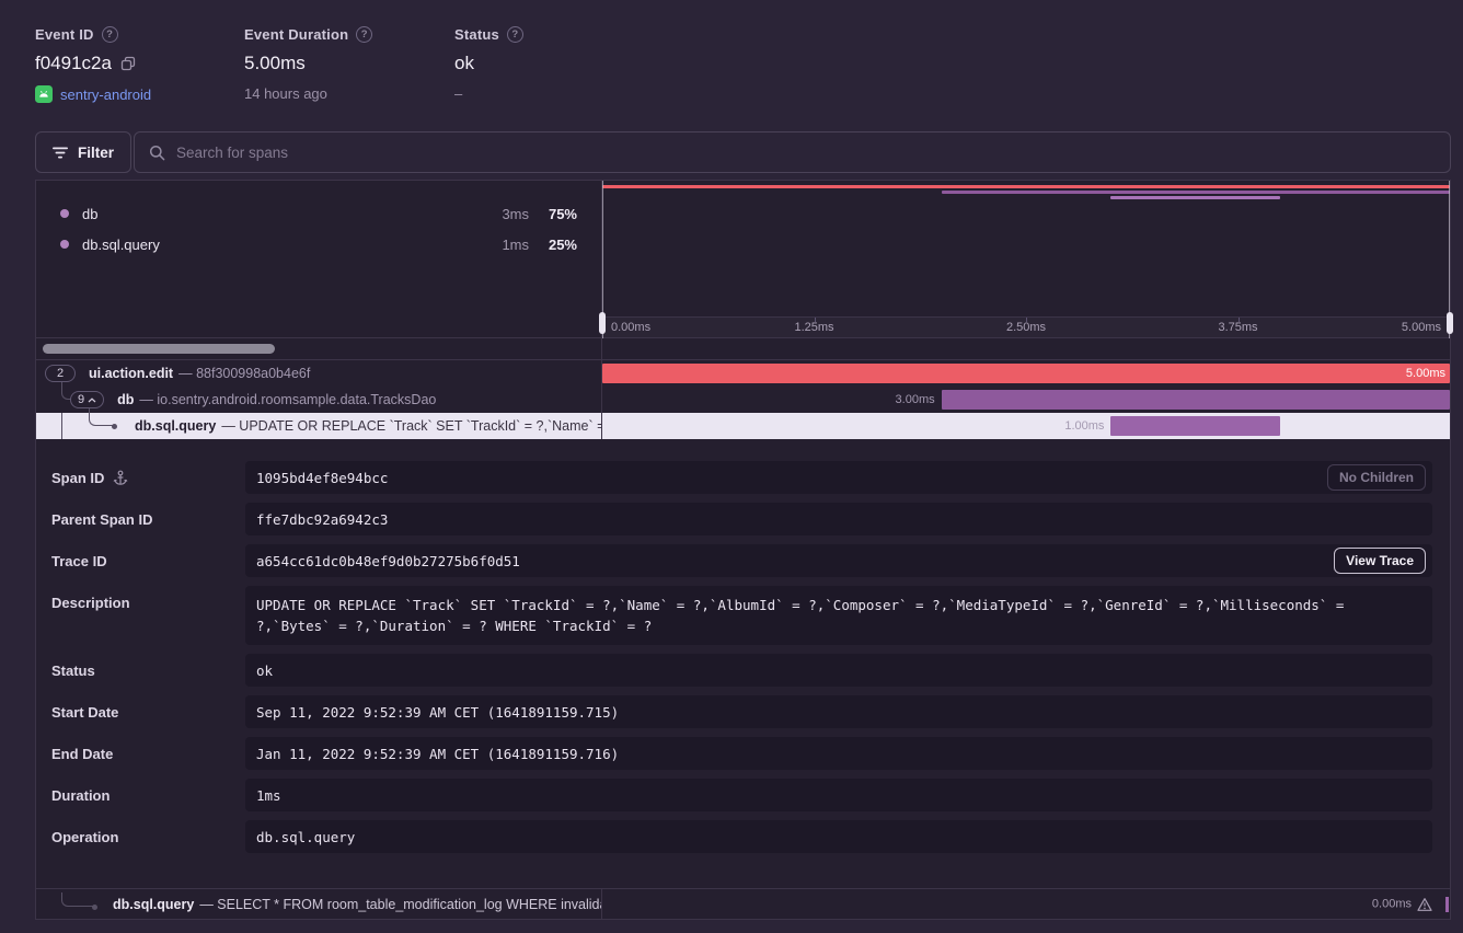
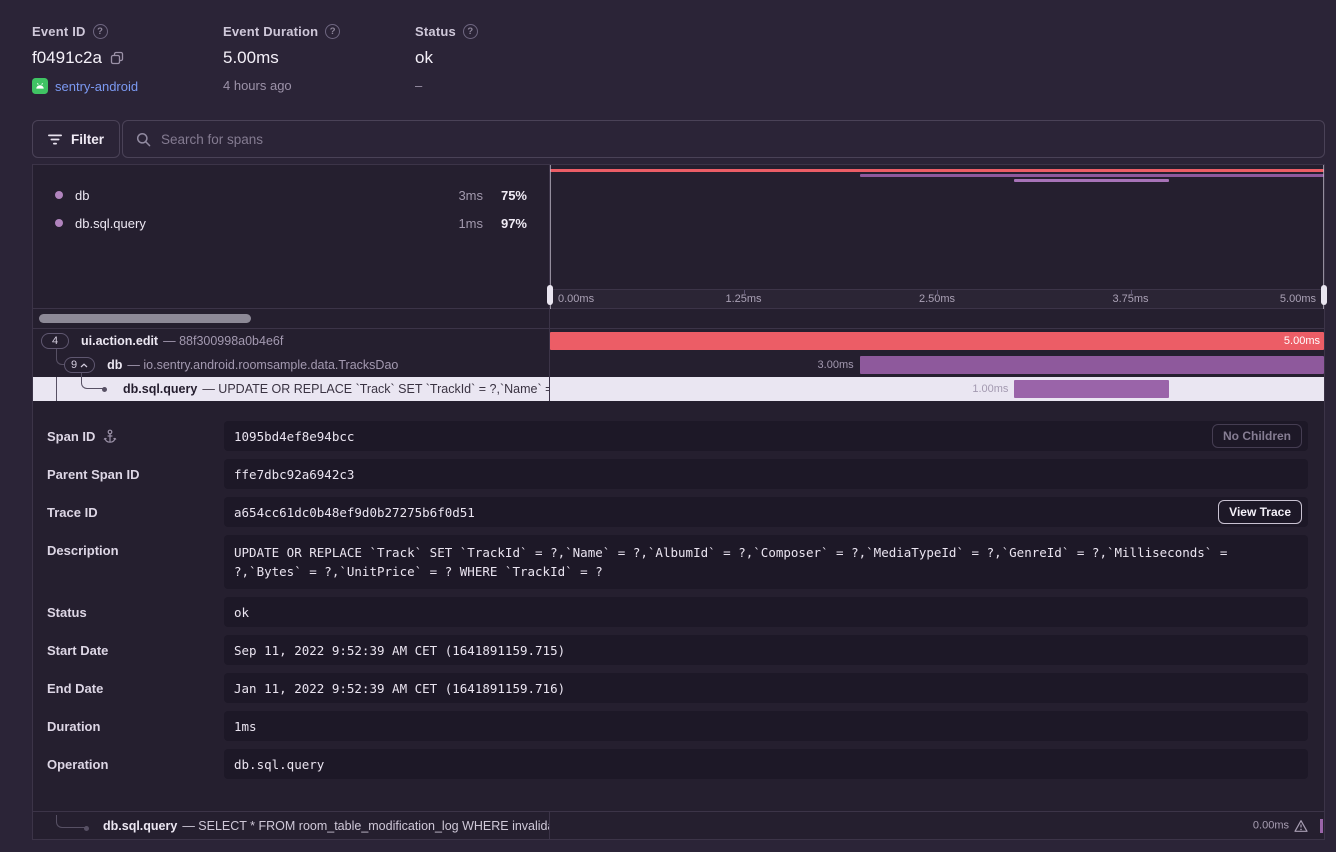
  Event ID
  ?
  f0491c2a
  sentry-android
  Event Duration
  ?
  5.00ms
- 14 hours ago
+ 4 hours ago
  Status
  ?
  ok
  –
  Filter
  Search for spans
  db
  3ms
  75%
  db.sql.query
  1ms
- 25%
+ 97%
  0.00ms
  1.25ms
  2.50ms
  3.75ms
  5.00ms
- 2
+ 4
  ui.action.edit
  — 88f300998a0b4e6f
  5.00ms
  9
  db
  — io.sentry.android.roomsample.data.TracksDao
  3.00ms
  db.sql.query
  — UPDATE OR REPLACE `Track` SET `TrackId` = ?,`Name` =
  1.00ms
  Span ID
  1095bd4ef8e94bcc
  No Children
  Parent Span ID
  ffe7dbc92a6942c3
  Trace ID
  a654cc61dc0b48ef9d0b27275b6f0d51
  View Trace
  Description
- UPDATE OR REPLACE `Track` SET `TrackId` = ?,`Name` = ?,`AlbumId` = ?,`Composer` = ?,`MediaTypeId` = ?,`GenreId` = ?,`Milliseconds` = ?,`Bytes` = ?,`Duration` = ? WHERE `TrackId` = ?
+ UPDATE OR REPLACE `Track` SET `TrackId` = ?,`Name` = ?,`AlbumId` = ?,`Composer` = ?,`MediaTypeId` = ?,`GenreId` = ?,`Milliseconds` = ?,`Bytes` = ?,`UnitPrice` = ? WHERE `TrackId` = ?
  Status
  ok
  Start Date
  Sep 11, 2022 9:52:39 AM CET (1641891159.715)
  End Date
  Jan 11, 2022 9:52:39 AM CET (1641891159.716)
  Duration
  1ms
  Operation
  db.sql.query
  db.sql.query
  — SELECT * FROM room_table_modification_log WHERE invalid
  0.00ms
